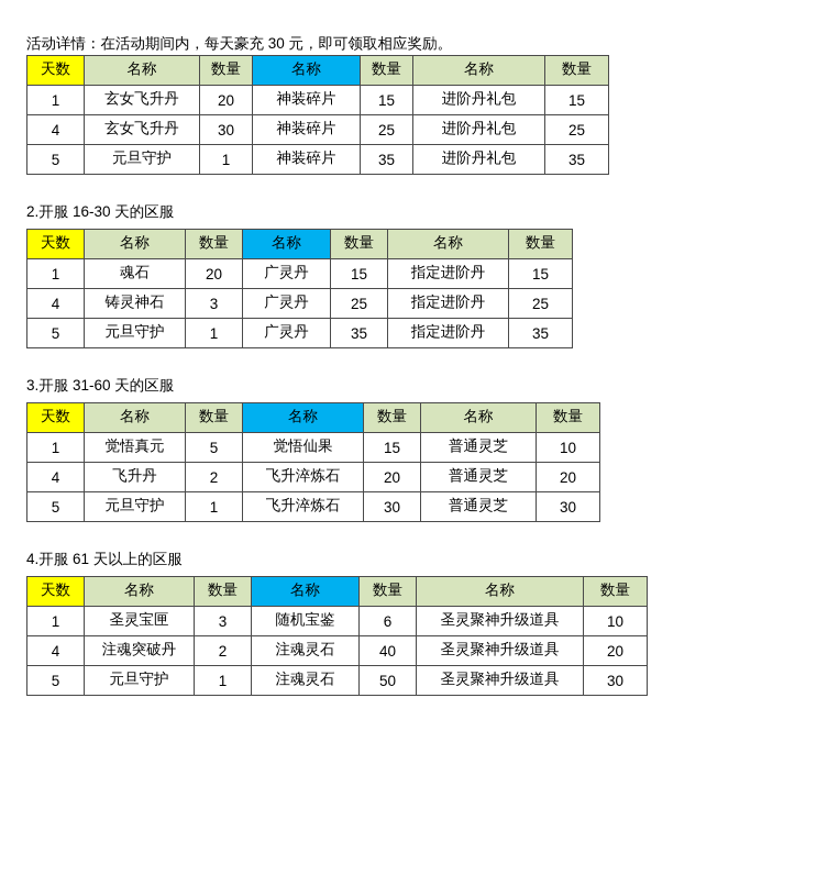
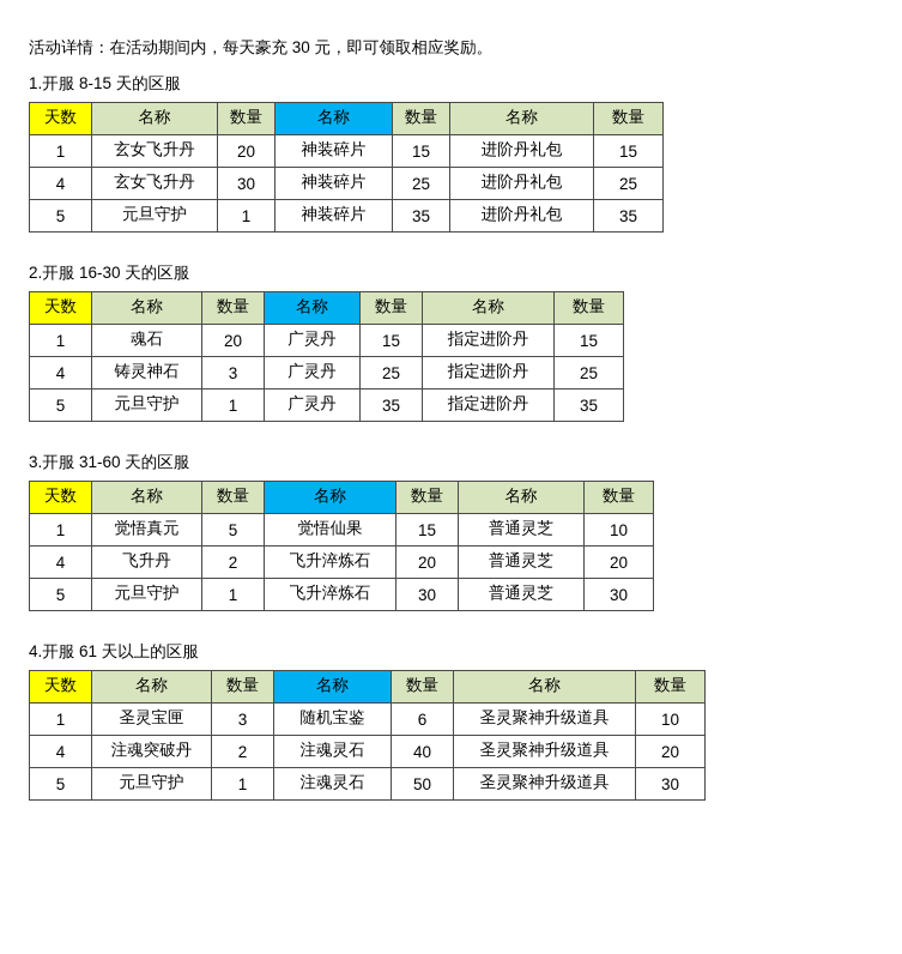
  活动详情：在活动期间内，每天豪充 30 元，即可领取相应奖励。
+ 1.开服 8-15 天的区服
  天数	名称	数量	名称	数量	名称	数量
  1	玄女飞升丹	20	神装碎片	15	进阶丹礼包	15
  4	玄女飞升丹	30	神装碎片	25	进阶丹礼包	25
  5	元旦守护	1	神装碎片	35	进阶丹礼包	35
  2.开服 16-30 天的区服
  天数	名称	数量	名称	数量	名称	数量
  1	魂石	20	广灵丹	15	指定进阶丹	15
  4	铸灵神石	3	广灵丹	25	指定进阶丹	25
  5	元旦守护	1	广灵丹	35	指定进阶丹	35
  3.开服 31-60 天的区服
  天数	名称	数量	名称	数量	名称	数量
  1	觉悟真元	5	觉悟仙果	15	普通灵芝	10
  4	飞升丹	2	飞升淬炼石	20	普通灵芝	20
  5	元旦守护	1	飞升淬炼石	30	普通灵芝	30
  4.开服 61 天以上的区服
  天数	名称	数量	名称	数量	名称	数量
  1	圣灵宝匣	3	随机宝鉴	6	圣灵聚神升级道具	10
  4	注魂突破丹	2	注魂灵石	40	圣灵聚神升级道具	20
  5	元旦守护	1	注魂灵石	50	圣灵聚神升级道具	30
